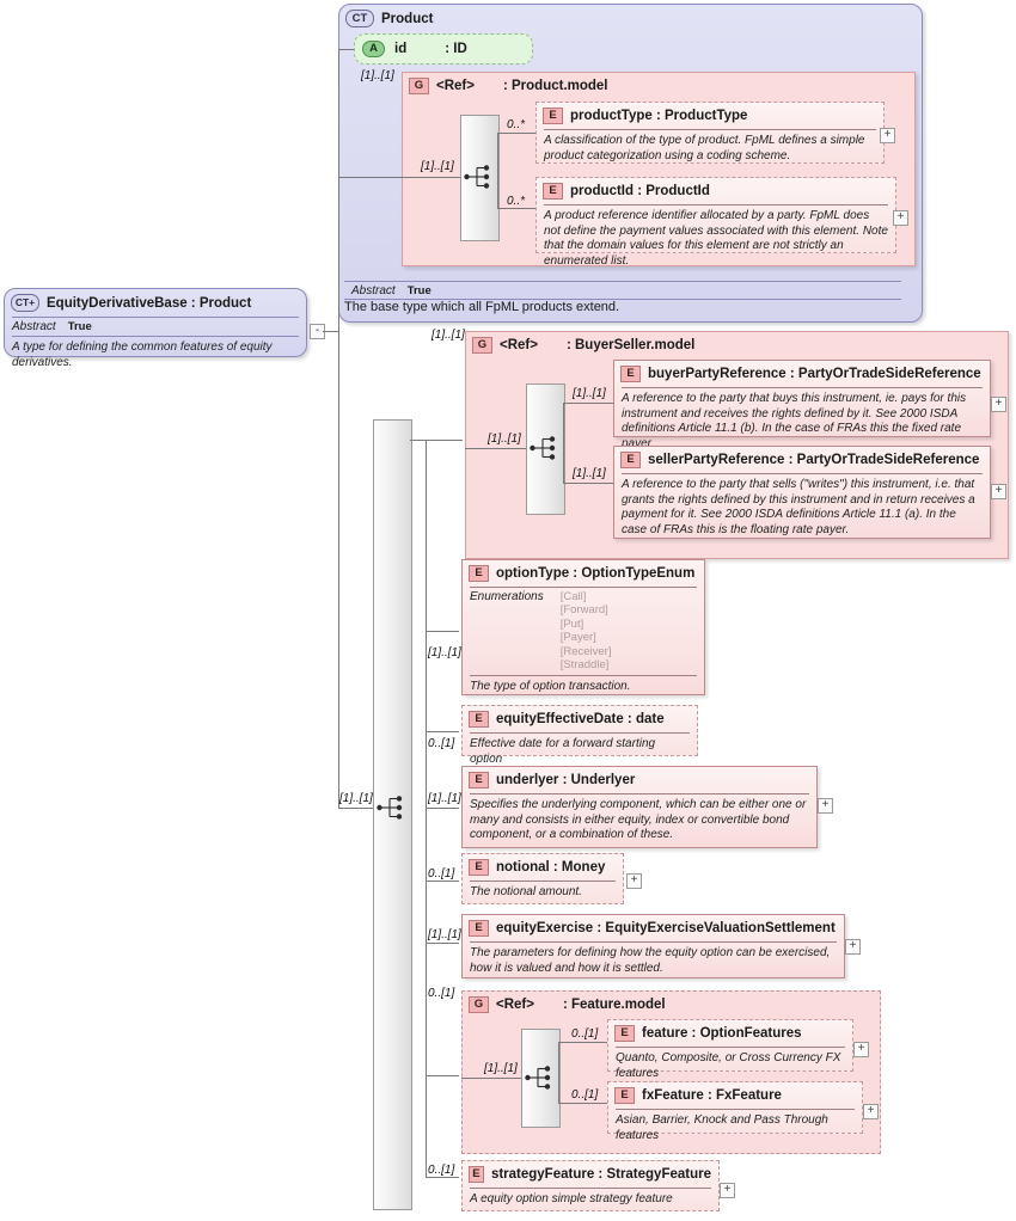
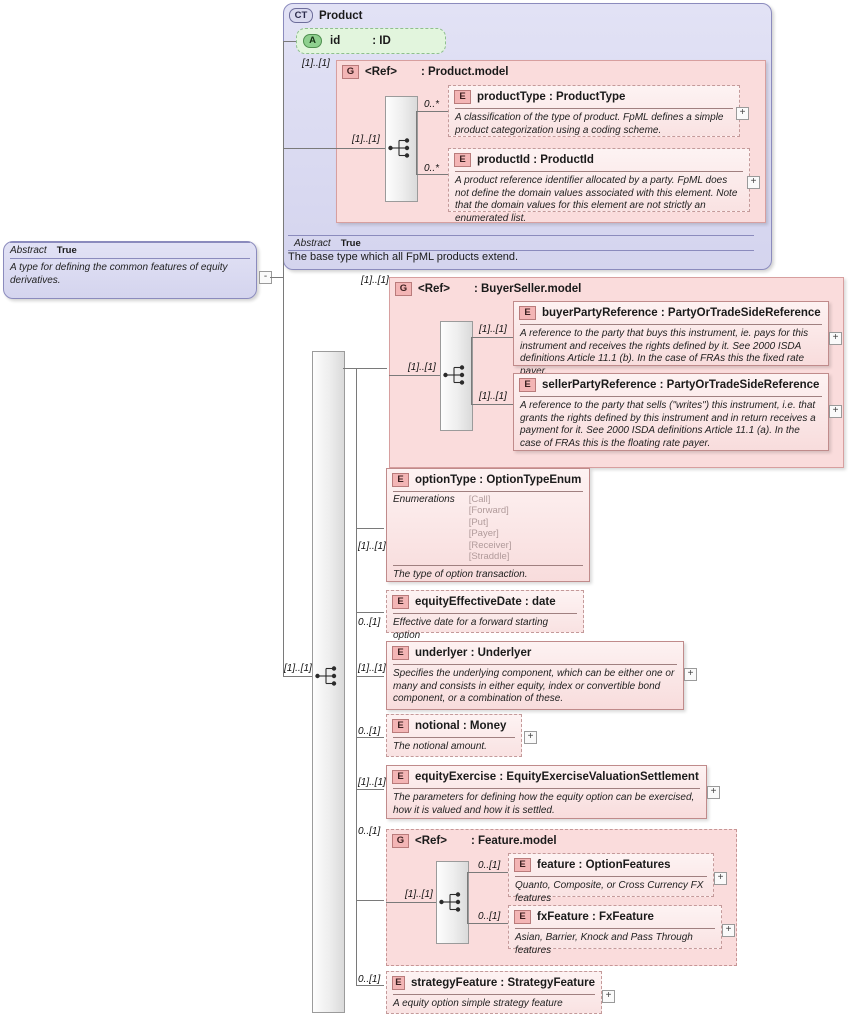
  CT
  Product
  A
  id
  : ID
  G
  <Ref>
  : Product.model
  [1]..[1]
  0..*
  0..*
  E
  productType : ProductType
  A classification of the type of product. FpML defines a simple product categorization using a coding scheme.
  +
  E
  productId : ProductId
- A product reference identifier allocated by a party. FpML does not define the payment values associated with this element. Note that the domain values for this element are not strictly an enumerated list.
+ A product reference identifier allocated by a party. FpML does not define the domain values associated with this element. Note that the domain values for this element are not strictly an enumerated list.
  +
  Abstract
  True
  The base type which all FpML products extend.
  [1]..[1]
- CT+
- EquityDerivativeBase : Product
  Abstract
  True
  A type for defining the common features of equity derivatives.
  -
  [1]..[1]
  [1]..[1]
  [1]..[1]
  0..[1]
  [1]..[1]
  0..[1]
  [1]..[1]
  0..[1]
  0..[1]
  G
  <Ref>
  : BuyerSeller.model
  [1]..[1]
  [1]..[1]
  [1]..[1]
  E
  buyerPartyReference : PartyOrTradeSideReference
  A reference to the party that buys this instrument, ie. pays for this instrument and receives the rights defined by it. See 2000 ISDA definitions Article 11.1 (b). In the case of FRAs this the fixed rate payer.
  +
  E
  sellerPartyReference : PartyOrTradeSideReference
  A reference to the party that sells ("writes") this instrument, i.e. that grants the rights defined by this instrument and in return receives a payment for it. See 2000 ISDA definitions Article 11.1 (a). In the case of FRAs this is the floating rate payer.
  +
  E
  optionType : OptionTypeEnum
  Enumerations
  [Call]
  [Forward]
  [Put]
  [Payer]
  [Receiver]
  [Straddle]
  The type of option transaction.
  E
  equityEffectiveDate : date
  Effective date for a forward starting option
  E
  underlyer : Underlyer
  Specifies the underlying component, which can be either one or many and consists in either equity, index or convertible bond component, or a combination of these.
  +
  E
  notional : Money
  The notional amount.
  +
  E
  equityExercise : EquityExerciseValuationSettlement
  The parameters for defining how the equity option can be exercised, how it is valued and how it is settled.
  +
  G
  <Ref>
  : Feature.model
  [1]..[1]
  0..[1]
  0..[1]
  E
  feature : OptionFeatures
  Quanto, Composite, or Cross Currency FX features
  +
  E
  fxFeature : FxFeature
  Asian, Barrier, Knock and Pass Through features
  +
  E
  strategyFeature : StrategyFeature
  A equity option simple strategy feature
  +
